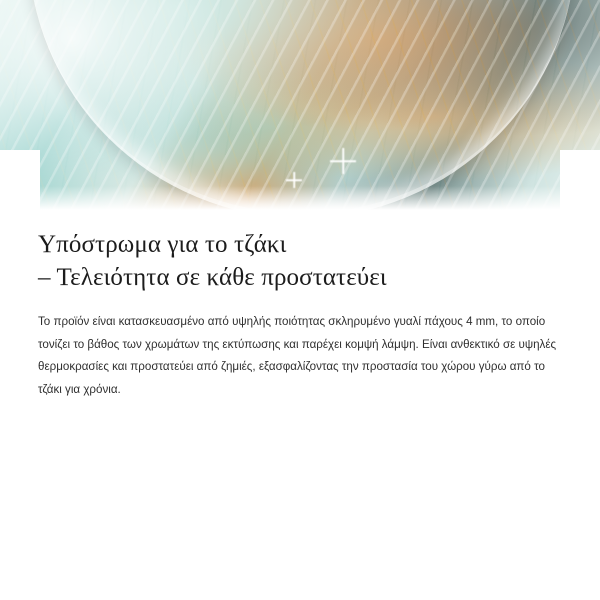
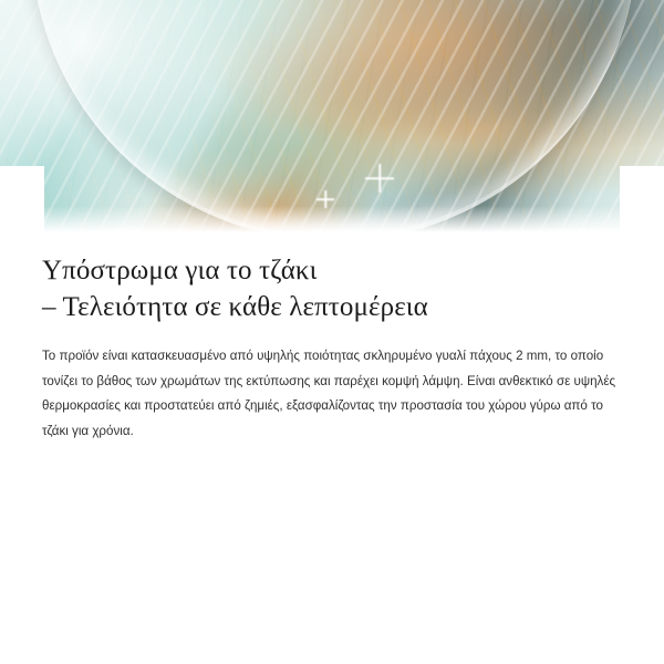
  Υπόστρωμα για το τζάκι
- – Τελειότητα σε κάθε προστατεύει
+ – Τελειότητα σε κάθε λεπτομέρεια
- Το προϊόν είναι κατασκευασμένο από υψηλής ποιότητας σκληρυμένο γυαλί πάχους 4 mm, το οποίο τονίζει το βάθος των χρωμάτων της εκτύπωσης και παρέχει κομψή λάμψη. Είναι ανθεκτικό σε υψηλές θερμοκρασίες και προστατεύει από ζημιές, εξασφαλίζοντας την προστασία του χώρου γύρω από το τζάκι για χρόνια.
+ Το προϊόν είναι κατασκευασμένο από υψηλής ποιότητας σκληρυμένο γυαλί πάχους 2 mm, το οποίο τονίζει το βάθος των χρωμάτων της εκτύπωσης και παρέχει κομψή λάμψη. Είναι ανθεκτικό σε υψηλές θερμοκρασίες και προστατεύει από ζημιές, εξασφαλίζοντας την προστασία του χώρου γύρω από το τζάκι για χρόνια.
